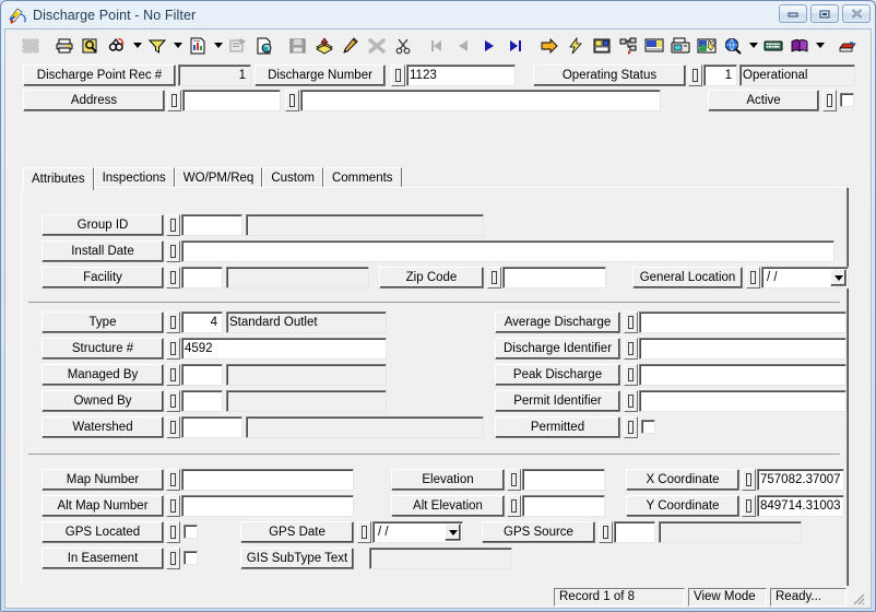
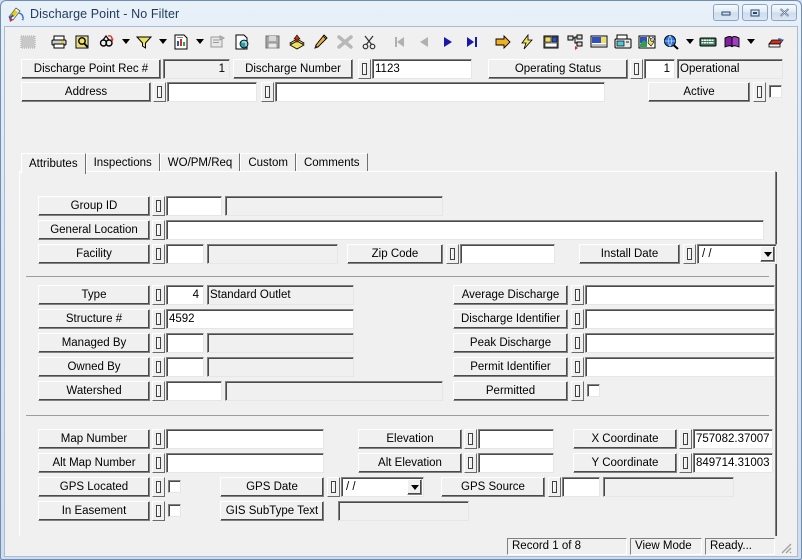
  Discharge Point - No Filter
  Discharge Point Rec #
  1
  Discharge Number
  1123
  Operating Status
  1
  Operational
  Address
  Active
  Attributes
  Inspections
  WO/PM/Req
  Custom
  Comments
  Group ID
- Install Date
+ General Location
  Facility
  Zip Code
- General Location
+ Install Date
  / /
  Type
  4
  Standard Outlet
  Structure #
  4592
  Managed By
  Owned By
  Watershed
  Average Discharge
  Discharge Identifier
  Peak Discharge
  Permit Identifier
  Permitted
  Map Number
  Alt Map Number
  GPS Located
  In Easement
  GPS Date
  / /
  GIS SubType Text
  Elevation
  Alt Elevation
  X Coordinate
  757082.37007
  Y Coordinate
  849714.31003
  GPS Source
  Record 1 of 8
  View Mode
  Ready...
